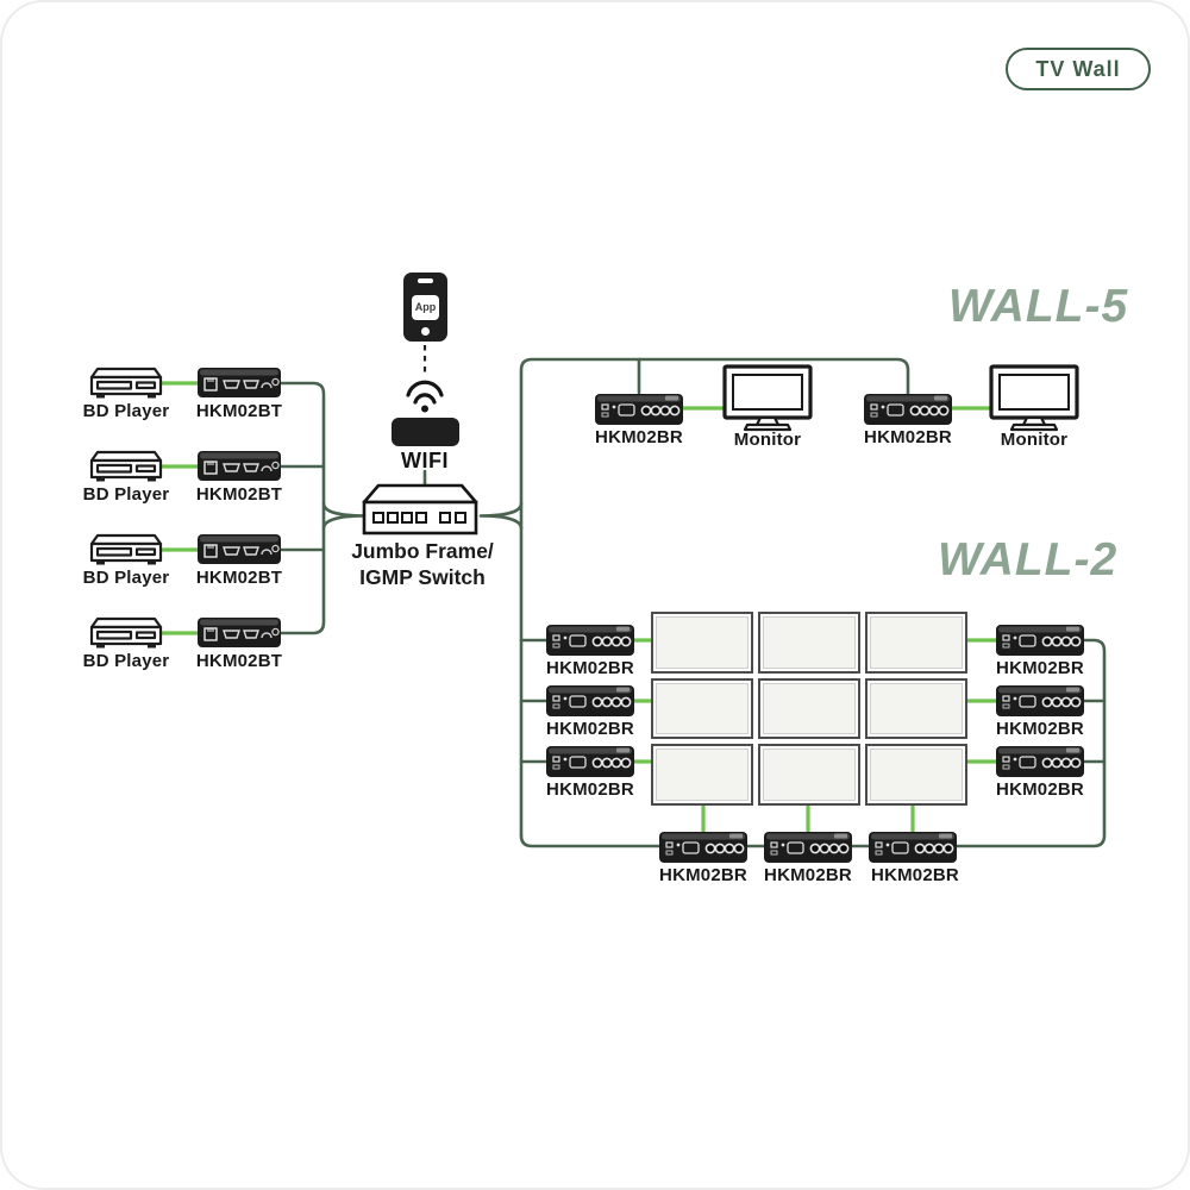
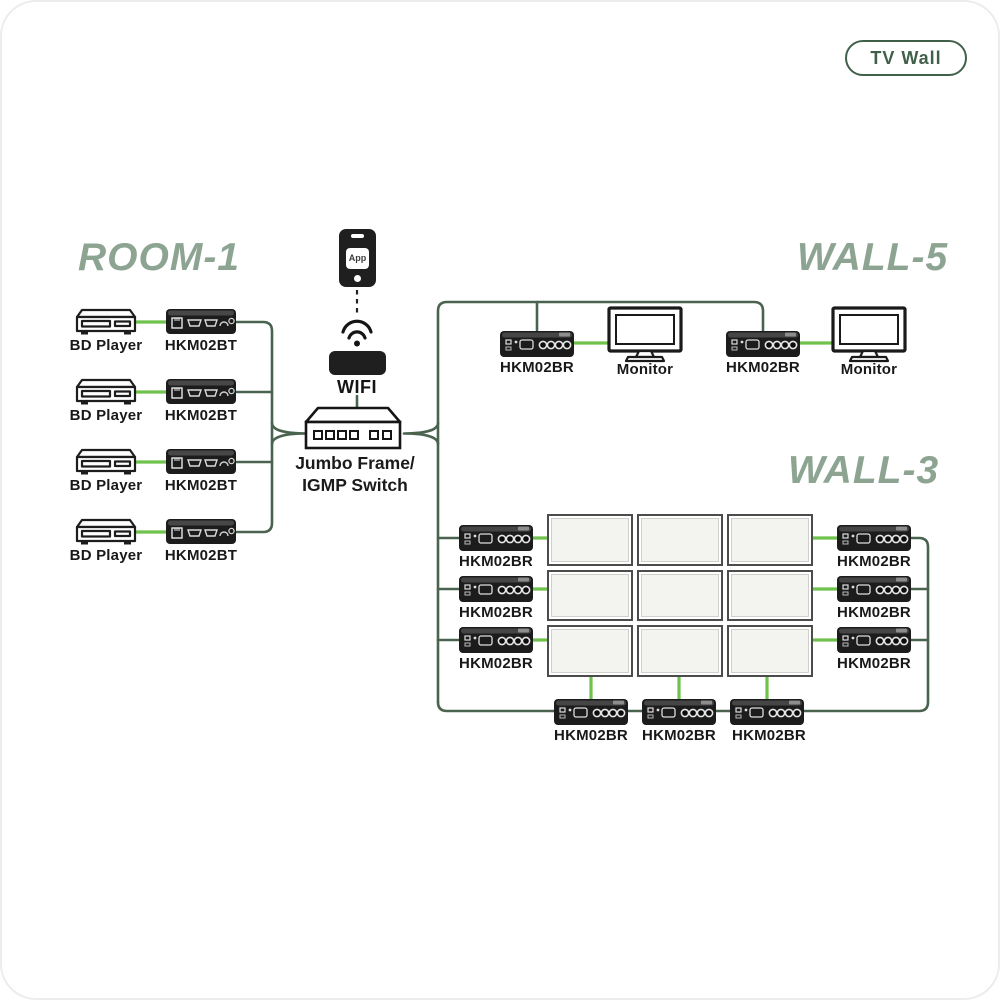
  TV Wall
+ ROOM-1
  WALL-5
- WALL-2
+ WALL-3
  BD Player
  HKM02BT
  BD Player
  HKM02BT
  BD Player
  HKM02BT
  BD Player
  HKM02BT
  App
  WIFI
  Jumbo Frame/
  IGMP Switch
  HKM02BR
  Monitor
  HKM02BR
  Monitor
  HKM02BR
  HKM02BR
  HKM02BR
  HKM02BR
  HKM02BR
  HKM02BR
  HKM02BR
  HKM02BR
  HKM02BR
